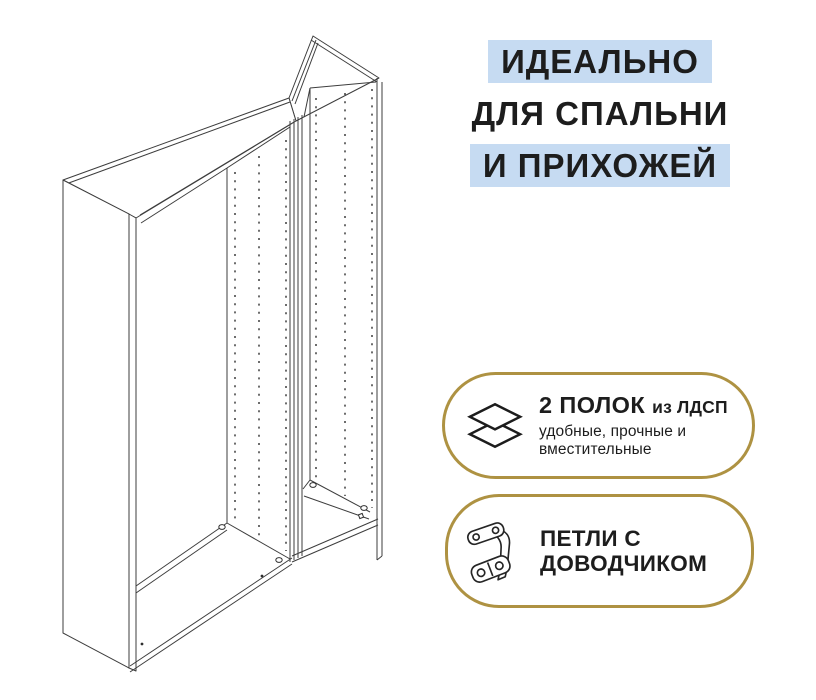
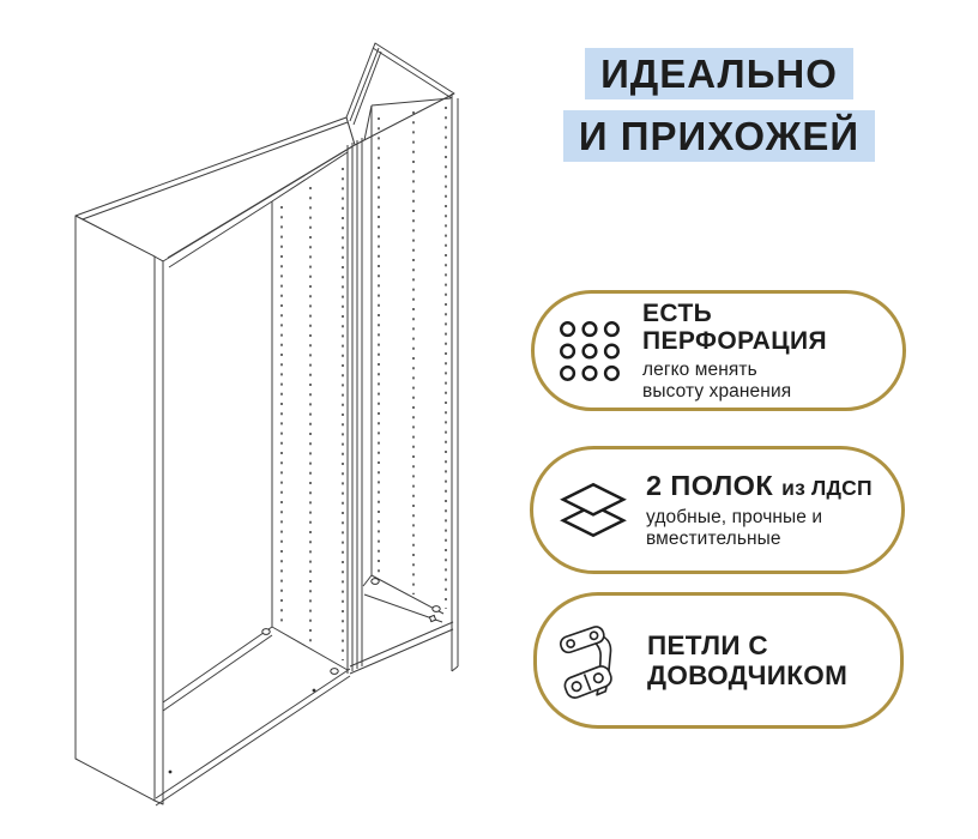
  ИДЕАЛЬНО
- ДЛЯ СПАЛЬНИ
  И ПРИХОЖЕЙ
+ ЕСТЬ
+ ПЕРФОРАЦИЯ
+ легко менять
+ высоту хранения
  2 ПОЛОК
  из ЛДСП
  удобные, прочные и
  вместительные
  ПЕТЛИ С
  ДОВОДЧИКОМ
